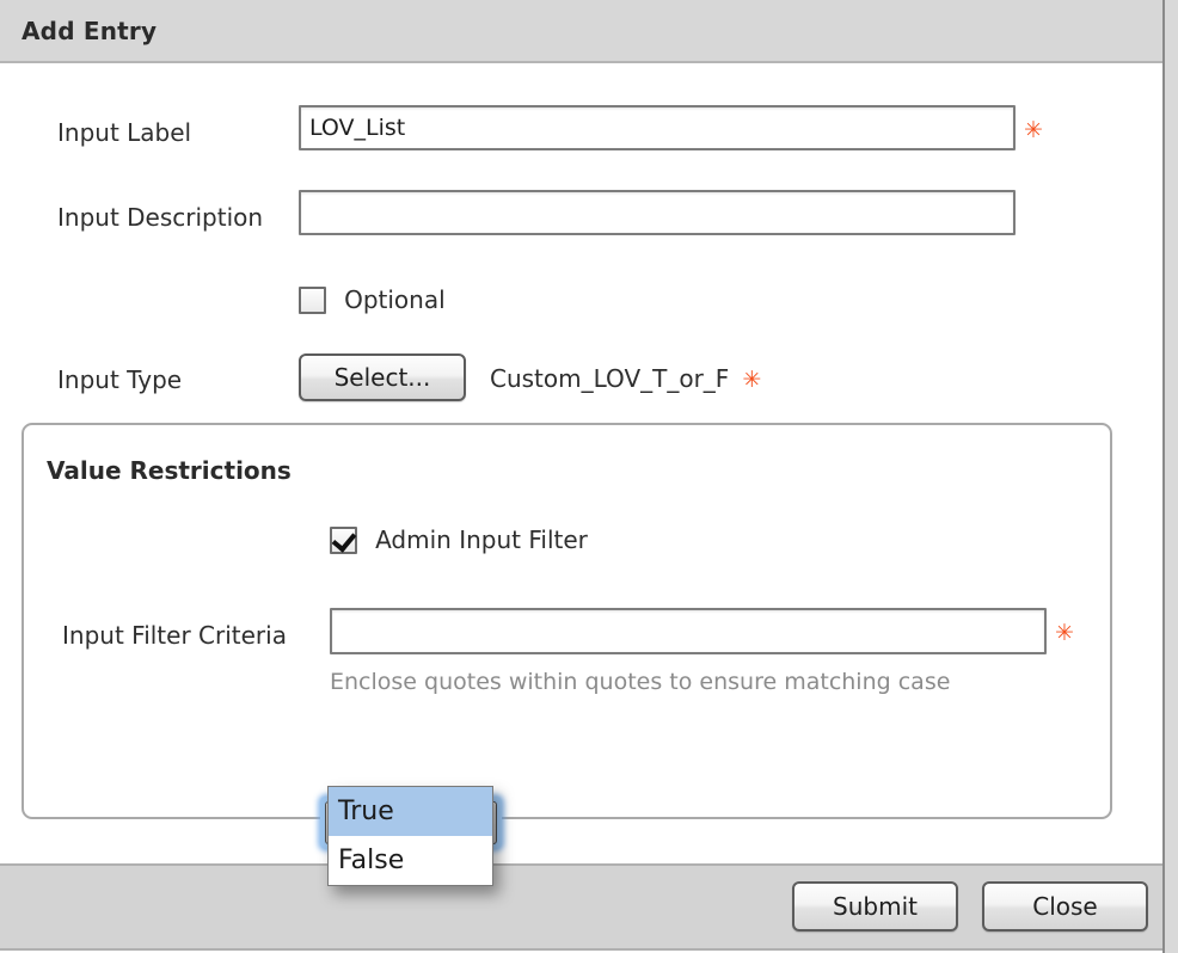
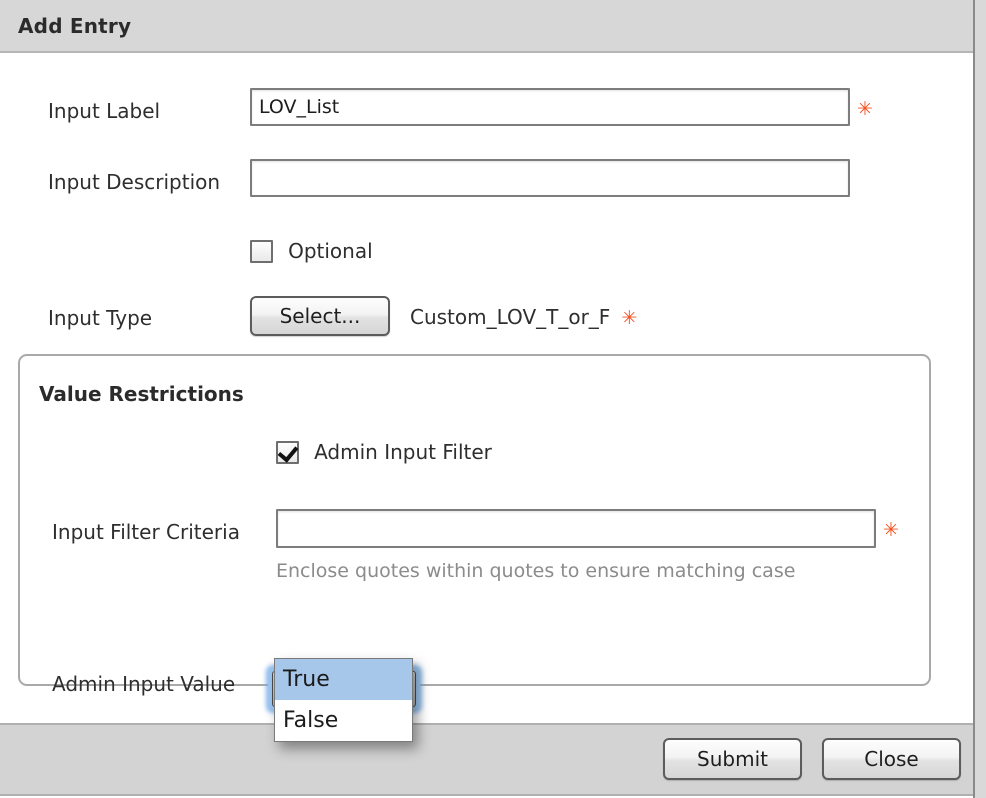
  Add Entry
  Input Label
  LOV_List
  ✳
  Input Description
  Optional
  Input Type
  Select...
  Custom_LOV_T_or_F ✳
  Value Restrictions
  Admin Input Filter
  Input Filter Criteria
  ✳
  Enclose quotes within quotes to ensure matching case
+ Admin Input Value
  Submit
  Close
  True
  False
